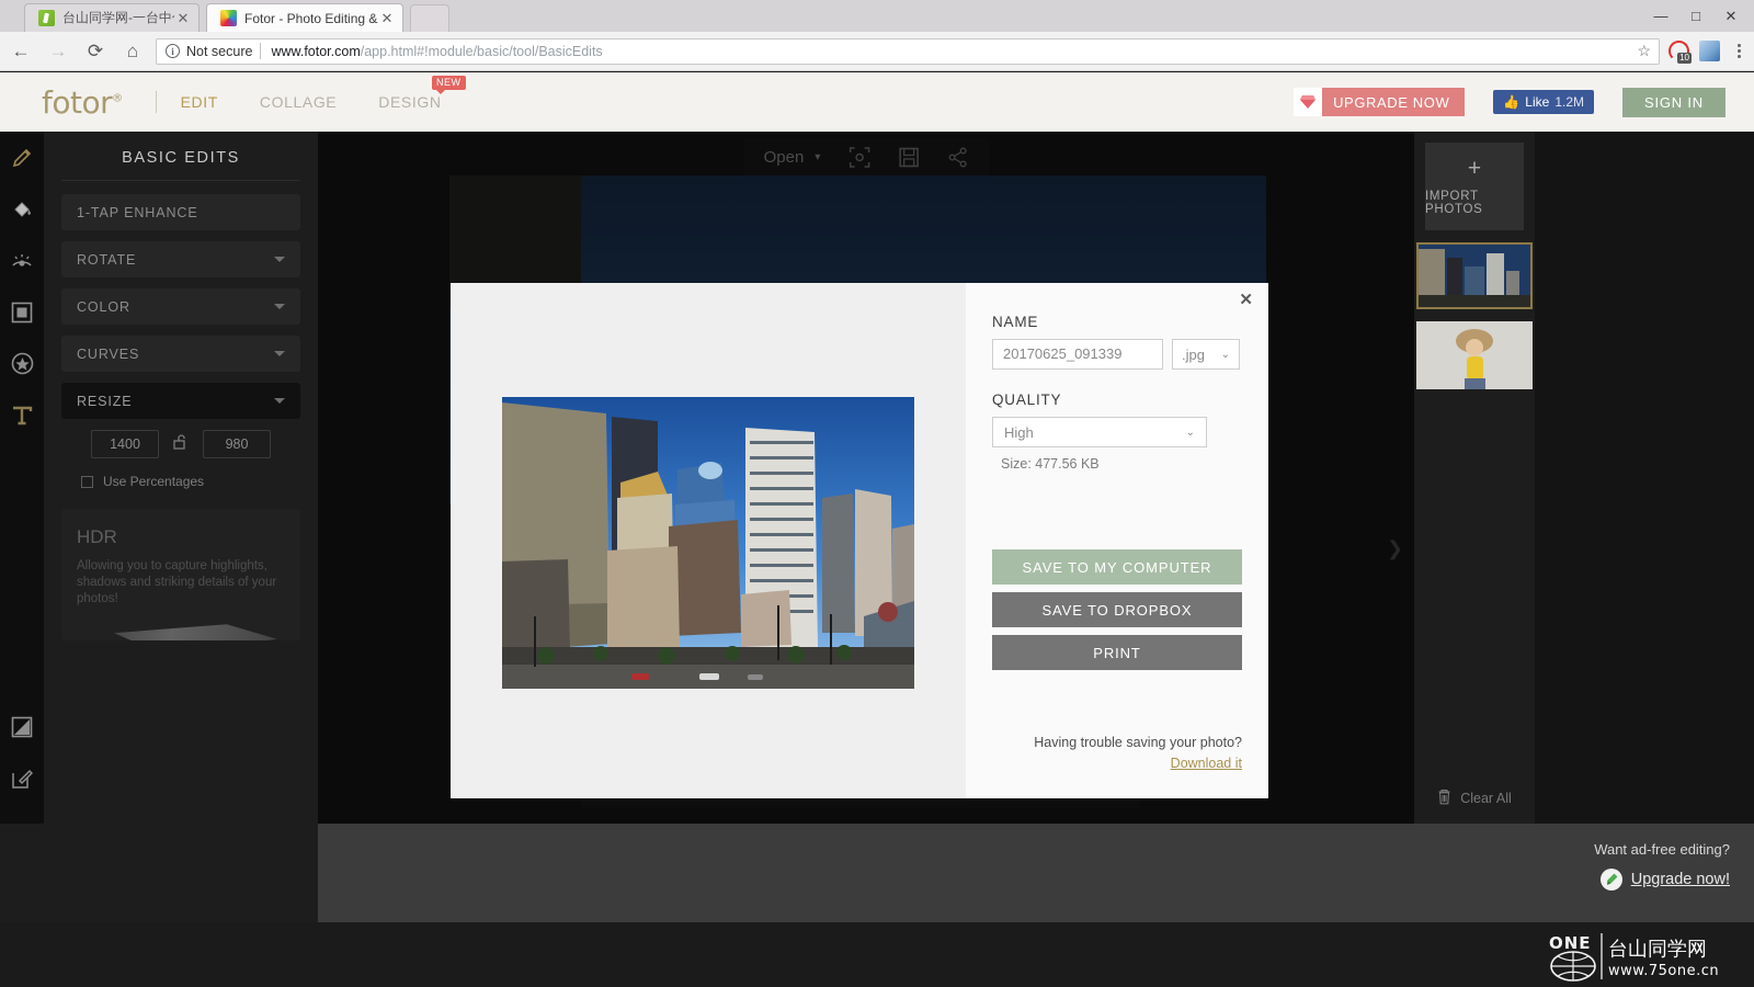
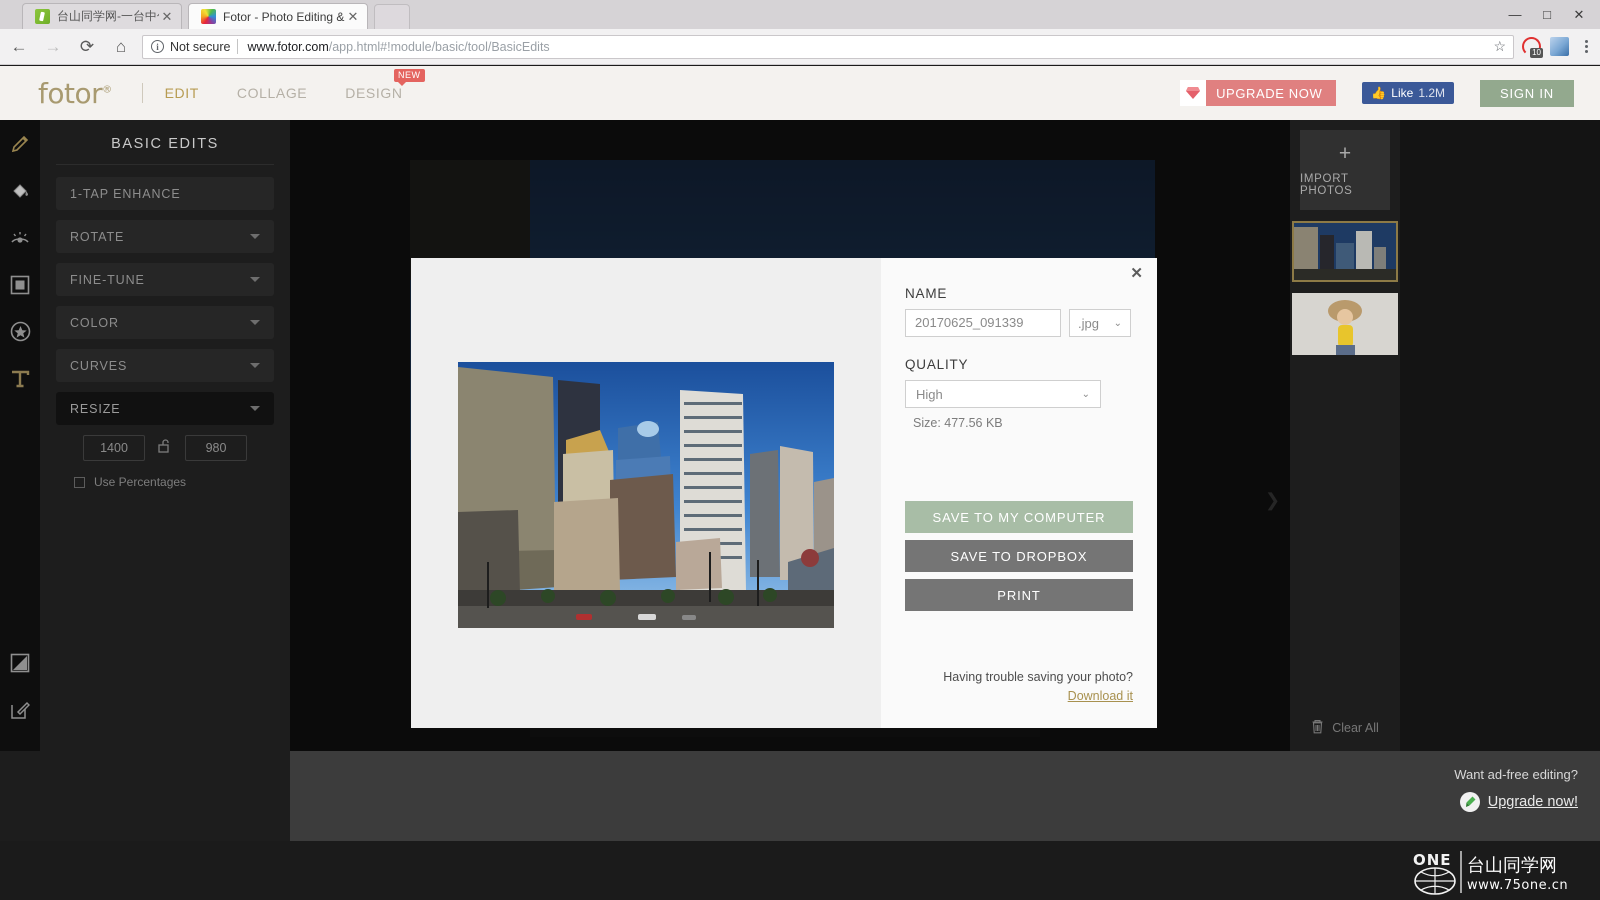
  台山同学网-一台中
  ✕
  Fotor - Photo Editing &
  ✕
  —
  □
  ✕
  ←
  →
  ⟳
  ⌂
  i
  Not secure
  www.fotor.com
  /app.html#!module/basic/tool/BasicEdits
  ☆
  10
  fotor®
  EDIT
  COLLAGE
  DESIGN
  NEW
  UPGRADE NOW
  👍
  Like
  1.2M
  SIGN IN
  BASIC EDITS
  1-TAP ENHANCE
  ROTATE
+ FINE-TUNE
  COLOR
  CURVES
  RESIZE
  1400
  980
  Use Percentages
- HDR
- Allowing you to capture highlights, shadows and striking details of your photos!
- Open
- ▾
  +
  IMPORT PHOTOS
  Clear All
  ❯
  ✕
  NAME
  20170625_091339
  .jpg
  ⌄
  QUALITY
  High
  ⌄
  Size: 477.56 KB
  SAVE TO MY COMPUTER
  SAVE TO DROPBOX
  PRINT
  Having trouble saving your photo?
  Download it
  Want ad-free editing?
  Upgrade now!
  ONE
  台山同学网
  www.75one.cn
